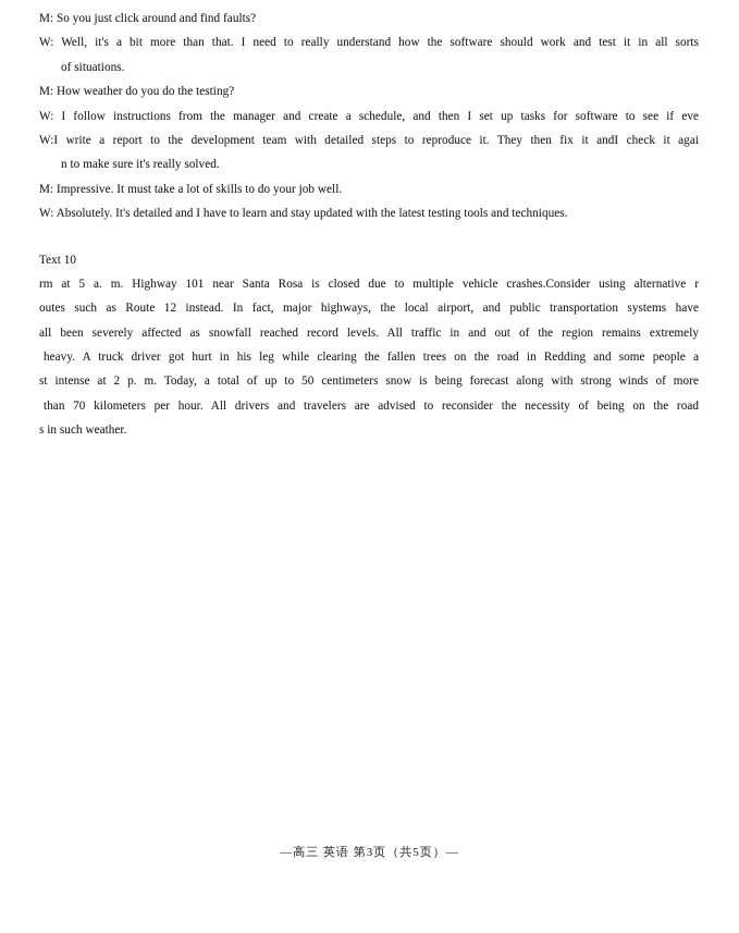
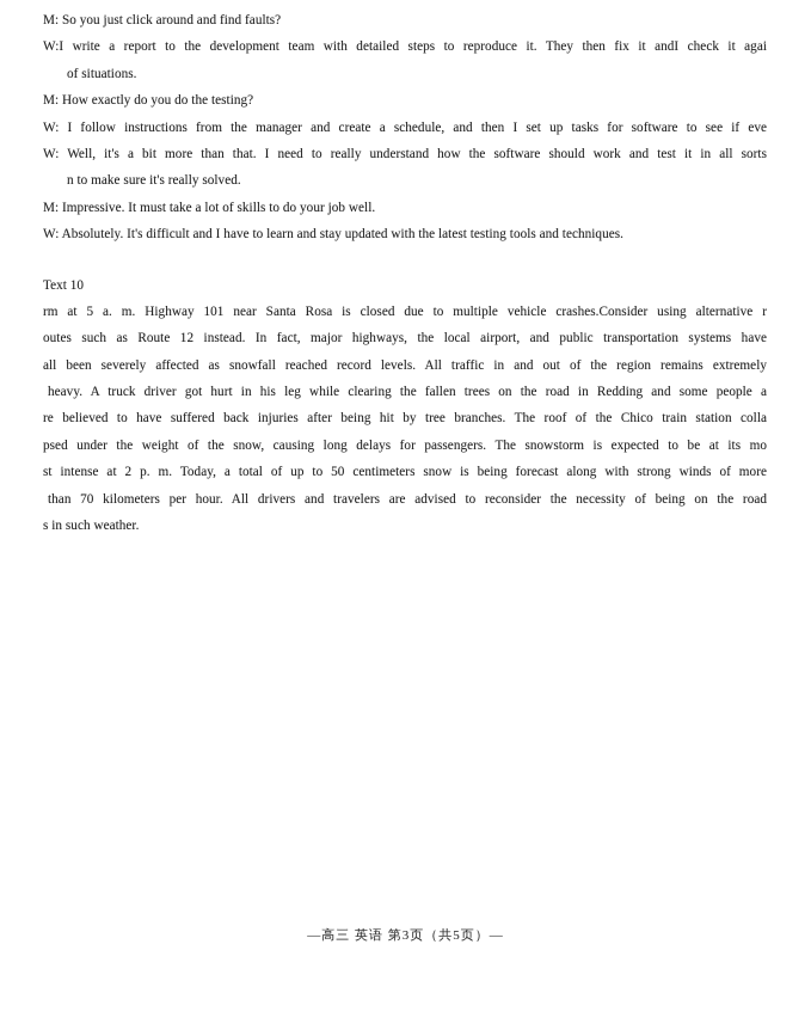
  M: So you just click around and find faults?
- W: Well, it's a bit more than that. I need to really understand how the software should work and test it in all sorts
+ W:I write a report to the development team with detailed steps to reproduce it. They then fix it andI check it agai
  of situations.
- M: How weather do you do the testing?
+ M: How exactly do you do the testing?
  W: I follow instructions from the manager and create a schedule, and then I set up tasks for software to see if eve
- W:I write a report to the development team with detailed steps to reproduce it. They then fix it andI check it agai
+ W: Well, it's a bit more than that. I need to really understand how the software should work and test it in all sorts
  n to make sure it's really solved.
  M: Impressive. It must take a lot of skills to do your job well.
- W: Absolutely. It's detailed and I have to learn and stay updated with the latest testing tools and techniques.
+ W: Absolutely. It's difficult and I have to learn and stay updated with the latest testing tools and techniques.
  Text 10
  rm at 5 a. m. Highway 101 near Santa Rosa is closed due to multiple vehicle crashes.Consider using alternative r
  outes such as Route 12 instead. In fact, major highways, the local airport, and public transportation systems have
  all been severely affected as snowfall reached record levels. All traffic in and out of the region remains extremely
  heavy. A truck driver got hurt in his leg while clearing the fallen trees on the road in Redding and some people a
+ re believed to have suffered back injuries after being hit by tree branches. The roof of the Chico train station colla
+ psed under the weight of the snow, causing long delays for passengers. The snowstorm is expected to be at its mo
  st intense at 2 p. m. Today, a total of up to 50 centimeters snow is being forecast along with strong winds of more
  than 70 kilometers per hour. All drivers and travelers are advised to reconsider the necessity of being on the road
  s in such weather.
  —高三 英语 第3页（共5页）—
